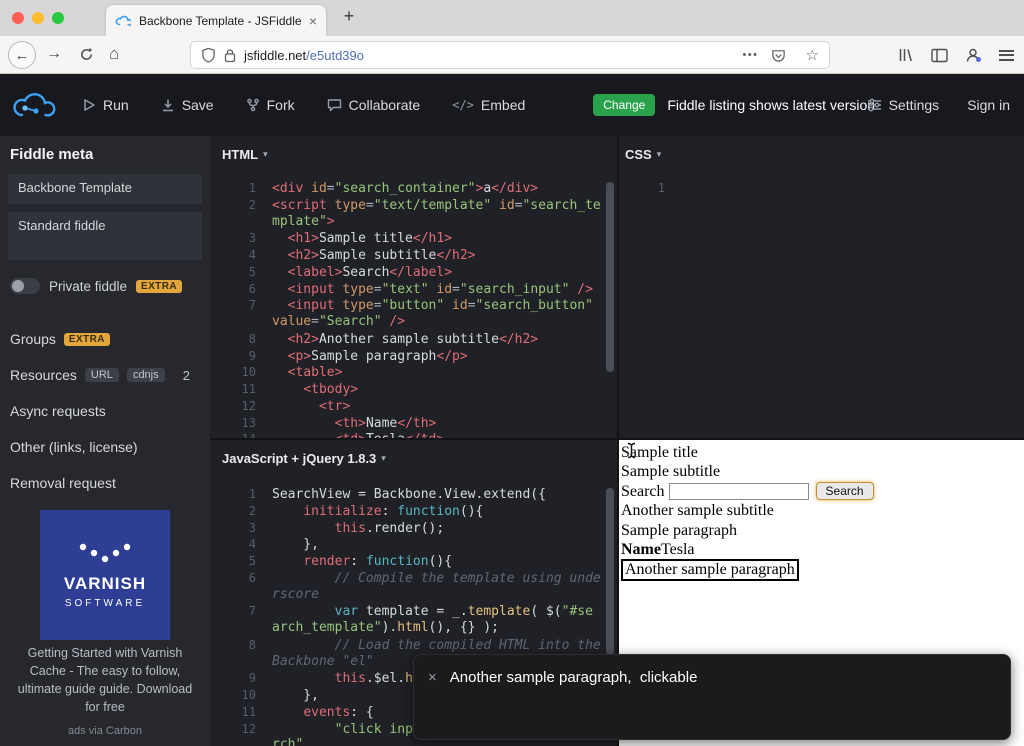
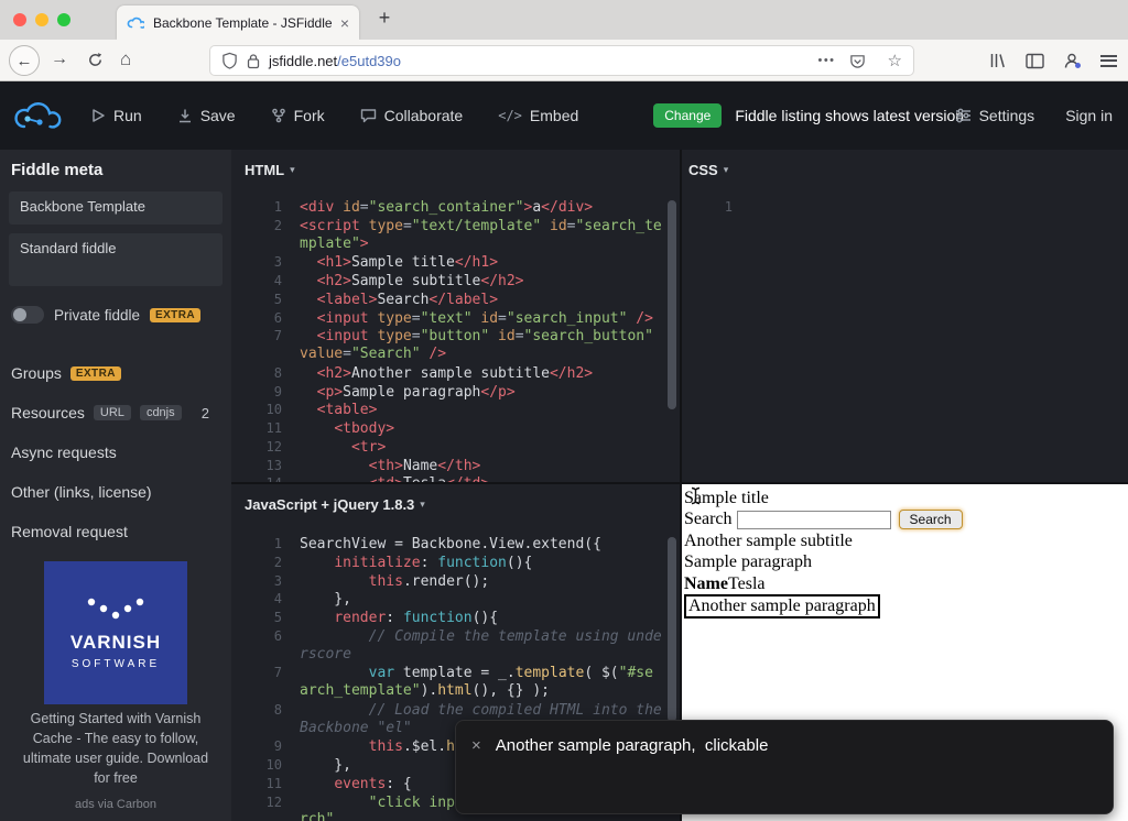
  Backbone Template - JSFiddle
  ×
  +
  ←
  →
  ⌂
  jsfiddle.net/e5utd39o
  •••
  ☆
  Run
  Save
  Fork
  Collaborate
  </>
  Embed
  Change
  Fiddle listing shows latest versio
  Settings
  Sign in
  Fiddle meta
  Backbone Template
  Standard fiddle
  Private fiddle
  EXTRA
  Groups
  EXTRA
  Resources
  URL
  cdnjs
  2
  Async requests
  Other (links, license)
  Removal request
  VARNISH
  SOFTWARE
- Getting Started with Varnish Cache - The easy to follow, ultimate guide guide. Download for free
+ Getting Started with Varnish Cache - The easy to follow, ultimate user guide. Download for free
  ads via Carbon
  HTML ▾
  1 <div id="search_container">a</div>
  2 <script type="text/template" id="search_te
  mplate">
  3 <h1>Sample title</h1>
  4 <h2>Sample subtitle</h2>
  5 <label>Search</label>
  6 <input type="text" id="search_input" />
  7 <input type="button" id="search_button"
  value="Search" />
  8 <h2>Another sample subtitle</h2>
  9 <p>Sample paragraph</p>
  10 <table>
  11 <tbody>
  12 <tr>
  13 <th>Name</th>
  CSS ▾
  1
  JavaScript + jQuery 1.8.3 ▾
  1 SearchView = Backbone.View.extend({
  2 initialize: function(){
  3 this.render();
  4 },
  5 render: function(){
  6 // Compile the template using unde
  rscore
  7 var template = _.template( $("#se
  arch_template").html(), {} );
  8 // Load the compiled HTML into the
  Backbone "el"
  10 },
  11 events: {
  rch"
  Sample title
- Sample subtitle
  Search
  Search
  Another sample subtitle
  Sample paragraph
  NameTesla
  Another sample paragraph
  ×
  Another sample paragraph, clickable
